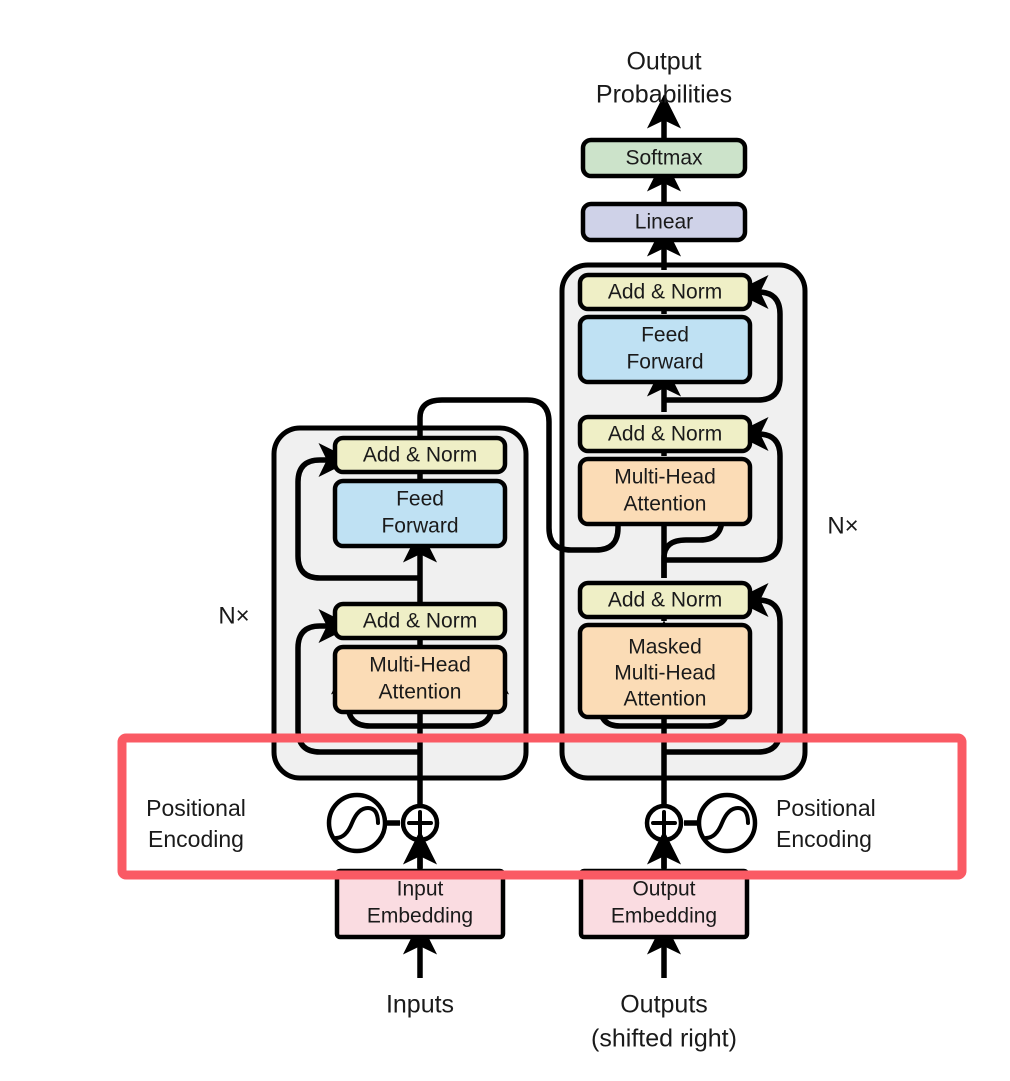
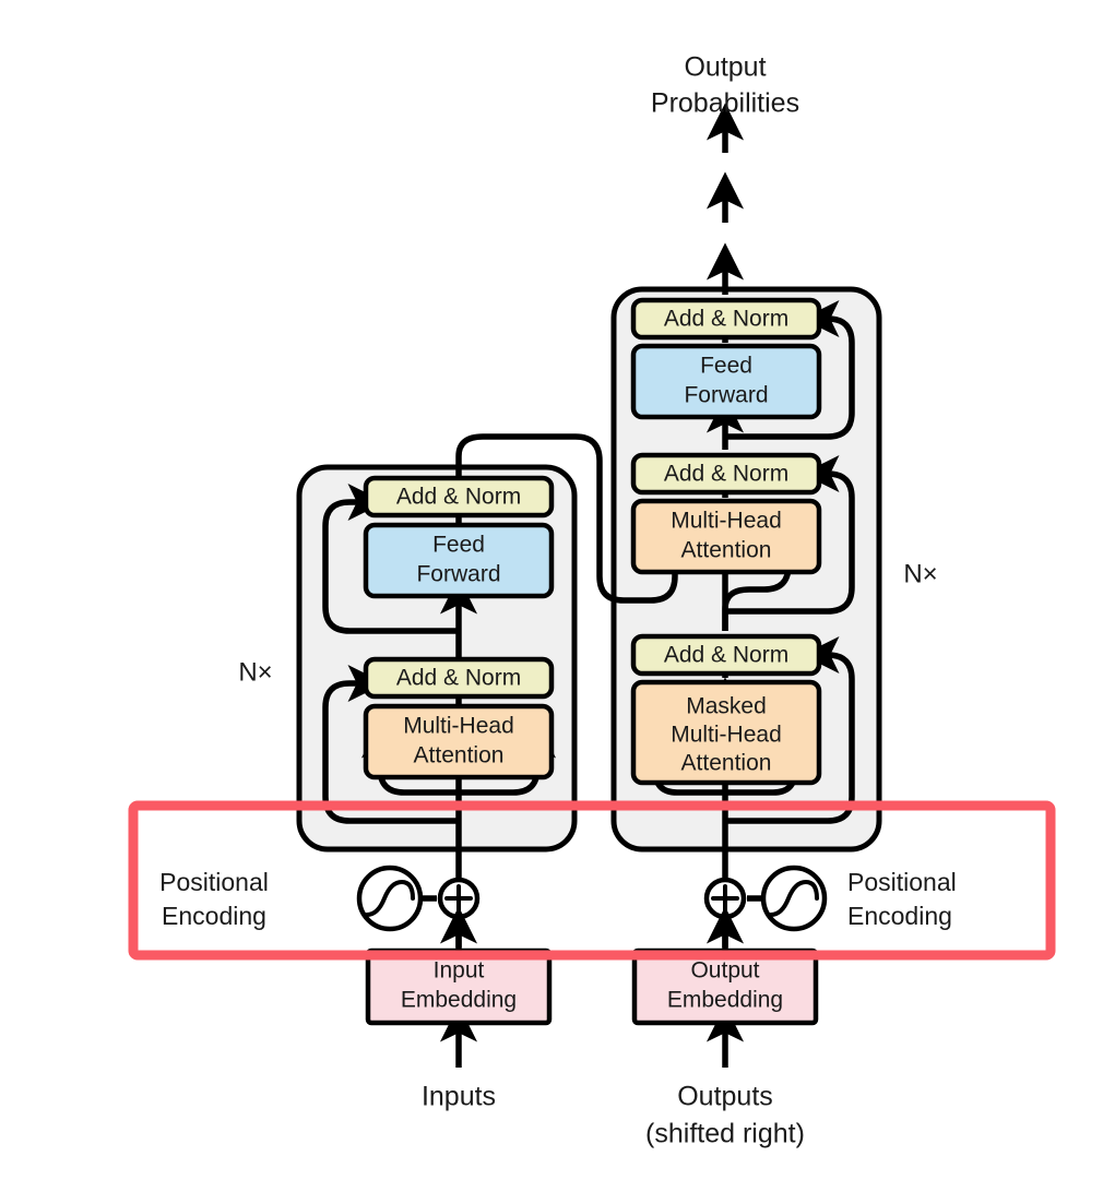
  Add & Norm
  Feed
  Forward
  Add & Norm
  Multi-Head
  Attention
  Add & Norm
  Feed
  Forward
  Add & Norm
  Multi-Head
  Attention
  Add & Norm
  Masked
  Multi-Head
  Attention
- Linear
- Softmax
  Input
  Embedding
  Output
  Embedding
  Positional
  Encoding
  Positional
  Encoding
  N×
  N×
  Output
  Probabilities
  Inputs
  Outputs
  (shifted right)
